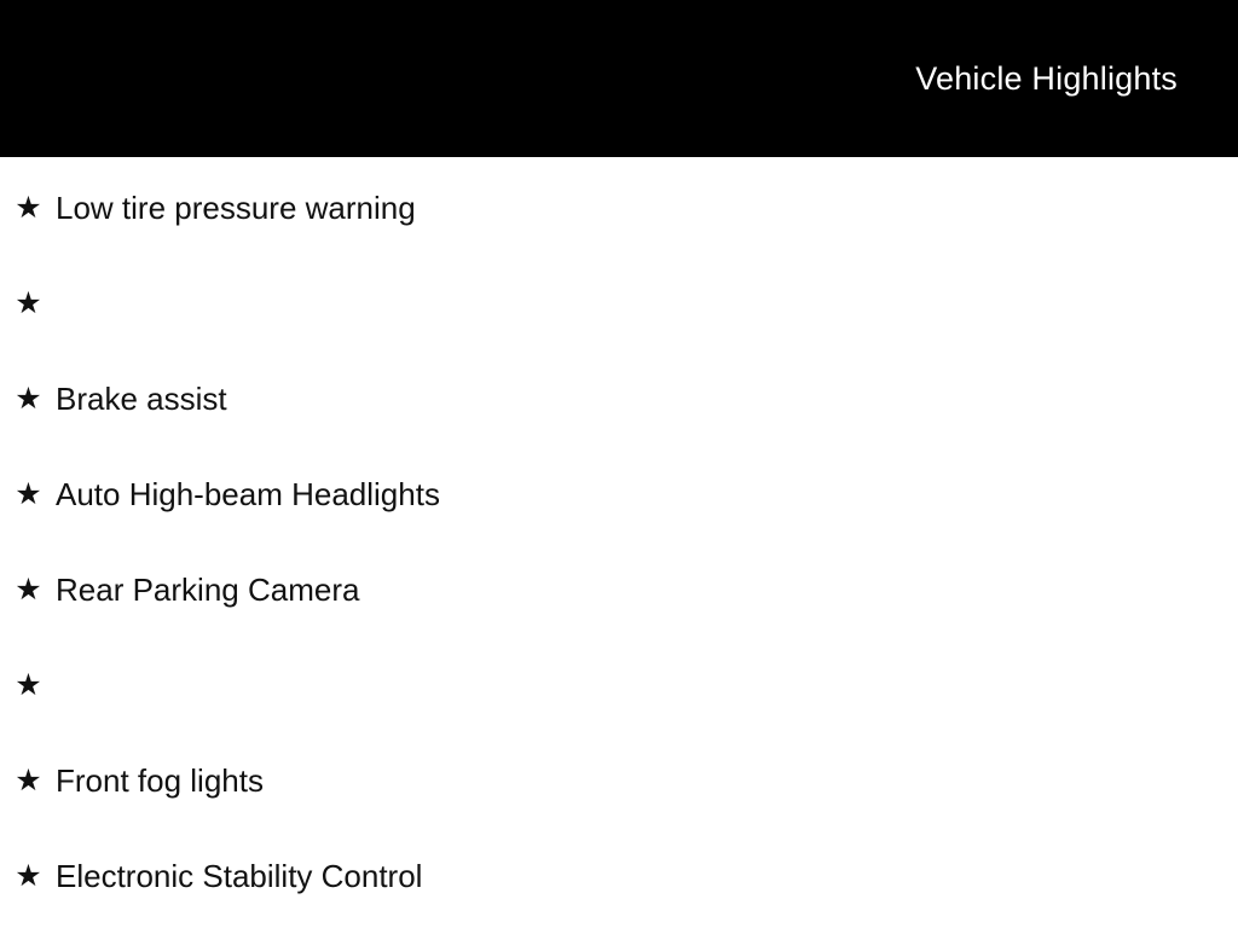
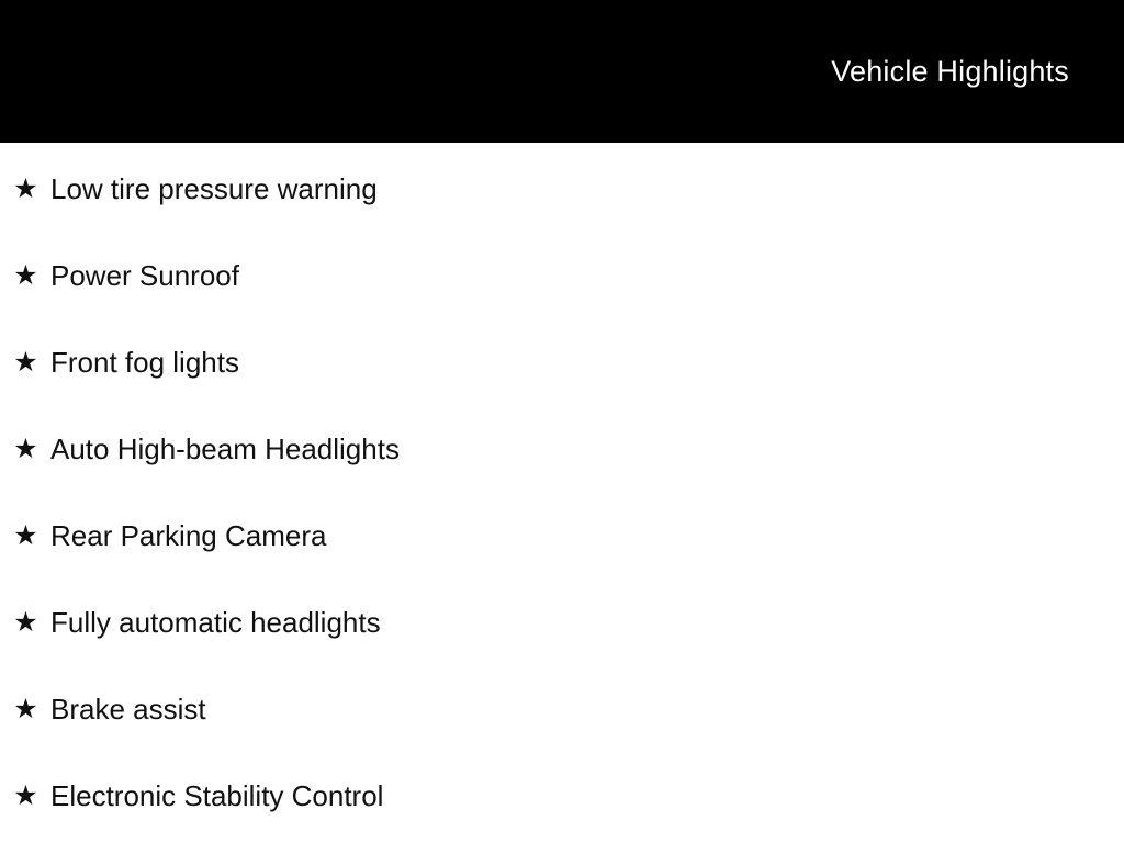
  Vehicle Highlights
  ★
  Low tire pressure warning
  ★
+ Power Sunroof
  ★
- Brake assist
+ Front fog lights
  ★
  Auto High-beam Headlights
  ★
  Rear Parking Camera
  ★
+ Fully automatic headlights
  ★
- Front fog lights
+ Brake assist
  ★
  Electronic Stability Control
